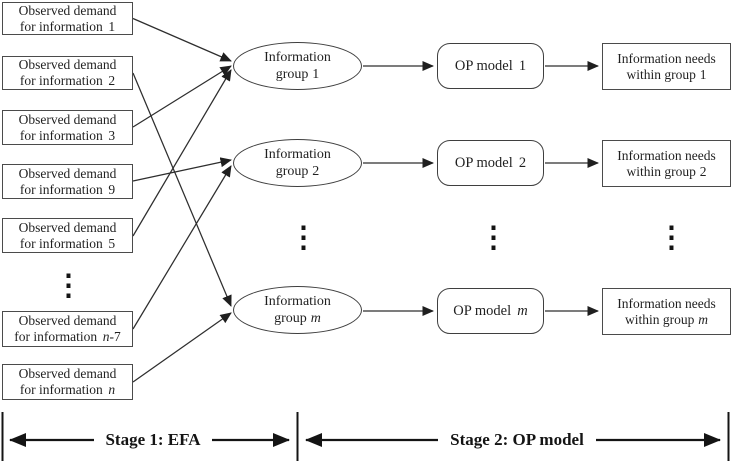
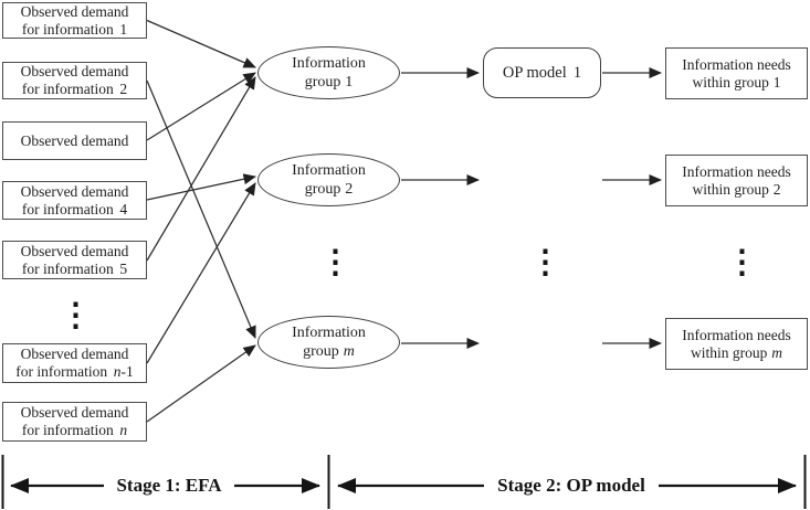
  Observed demand
  for information 1
  Observed demand
  for information 2
  Observed demand
- for information 3
  Observed demand
- for information 9
+ for information 4
  Observed demand
  for information 5
  ⋮
  Observed demand
- for information n-7
+ for information n-1
  Observed demand
  for information n
  Information
  group 1
  Information
  group 2
  ⋮
  Information
  group m
  OP model 1
- OP model 2
  ⋮
- OP model m
  Information needs
  within group 1
  Information needs
  within group 2
  ⋮
  Information needs
  within group m
  Stage 1: EFA
  Stage 2: OP model
